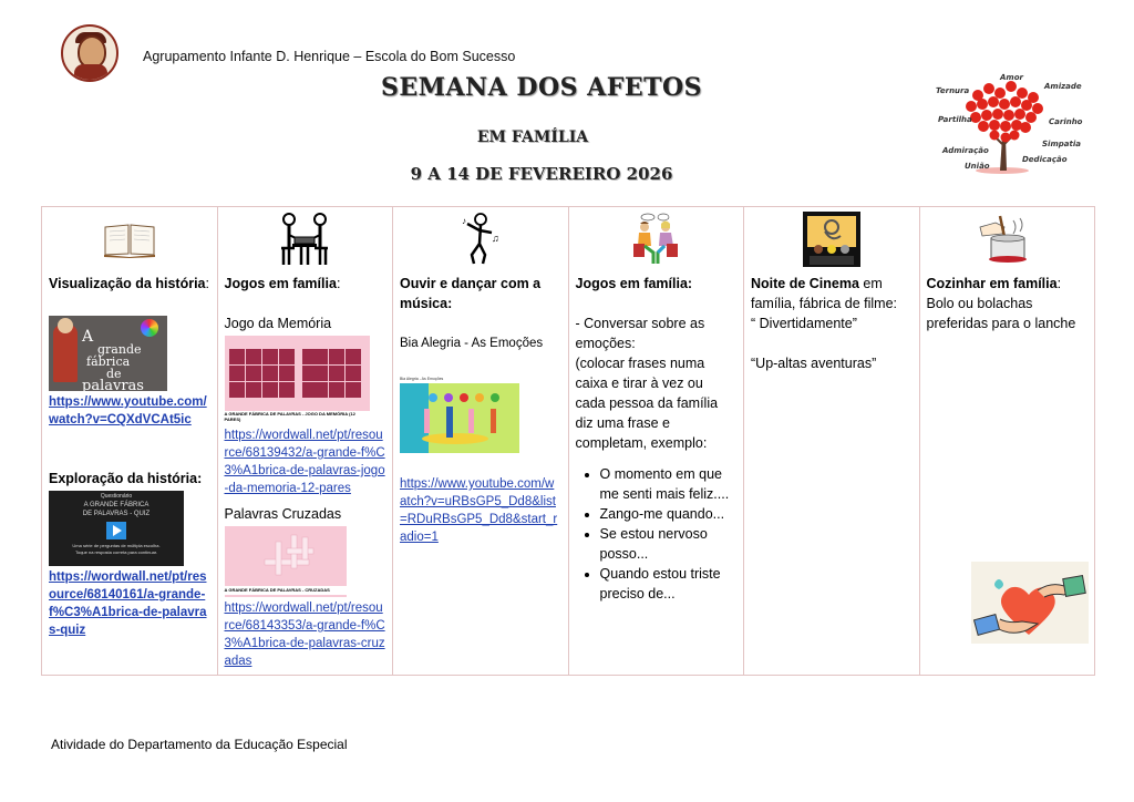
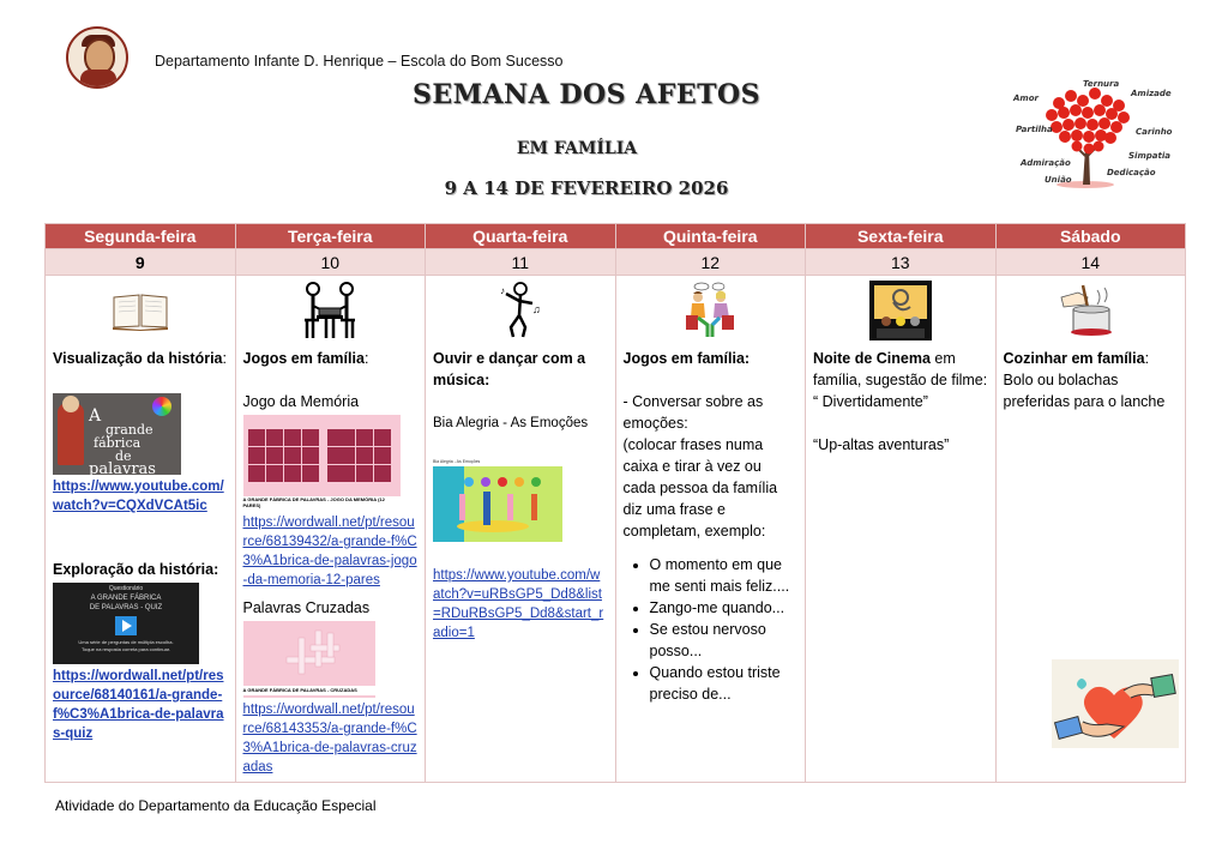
- Agrupamento Infante D. Henrique – Escola do Bom Sucesso
+ Departamento Infante D. Henrique – Escola do Bom Sucesso
  SEMANA DOS AFETOS
  EM FAMÍLIA
  9 A 14 DE FEVEREIRO 2026
- Amor
+ Ternura
  Amizade
- Ternura
+ Amor
  Carinho
  Partilha
  Simpatia
  Admiração
  Dedicação
  União
+ Segunda-feira	Terça-feira	Quarta-feira	Quinta-feira	Sexta-feira	Sábado
+ 9	10	11	12	13	14
- Visualização da história: A grande fábrica de palavras https://www.youtube.com/watch?v=CQXdVCAt5ic Exploração da história: https://wordwall.net/pt/resource/68140161/a-grande-f%C3%A1brica-de-palavras-quiz	Jogos em família: Jogo da Memória https://wordwall.net/pt/resource/68139432/a-grande-f%C3%A1brica-de-palavras-jogo-da-memoria-12-pares Palavras Cruzadas https://wordwall.net/pt/resource/68143353/a-grande-f%C3%A1brica-de-palavras-cruzadas	♪ ♫ Ouvir e dançar com a música: Bia Alegria - As Emoções https://www.youtube.com/watch?v=uRBsGP5_Dd8&list=RDuRBsGP5_Dd8&start_radio=1	Jogos em família: - Conversar sobre as emoções: (colocar frases numa caixa e tirar à vez ou cada pessoa da família diz uma frase e completam, exemplo: O momento em que me senti mais feliz.... Zango-me quando... Se estou nervoso posso... Quando estou triste preciso de...	Noite de Cinema em família, fábrica de filme: “ Divertidamente” “Up-altas aventuras”	Cozinhar em família: Bolo ou bolachas preferidas para o lanche
+ Visualização da história: A grande fábrica de palavras https://www.youtube.com/watch?v=CQXdVCAt5ic Exploração da história: https://wordwall.net/pt/resource/68140161/a-grande-f%C3%A1brica-de-palavras-quiz	Jogos em família: Jogo da Memória https://wordwall.net/pt/resource/68139432/a-grande-f%C3%A1brica-de-palavras-jogo-da-memoria-12-pares Palavras Cruzadas https://wordwall.net/pt/resource/68143353/a-grande-f%C3%A1brica-de-palavras-cruzadas	♪ ♫ Ouvir e dançar com a música: Bia Alegria - As Emoções https://www.youtube.com/watch?v=uRBsGP5_Dd8&list=RDuRBsGP5_Dd8&start_radio=1	Jogos em família: - Conversar sobre as emoções: (colocar frases numa caixa e tirar à vez ou cada pessoa da família diz uma frase e completam, exemplo: O momento em que me senti mais feliz.... Zango-me quando... Se estou nervoso posso... Quando estou triste preciso de...	Noite de Cinema em família, sugestão de filme: “ Divertidamente” “Up-altas aventuras”	Cozinhar em família: Bolo ou bolachas preferidas para o lanche
  Atividade do Departamento da Educação Especial
